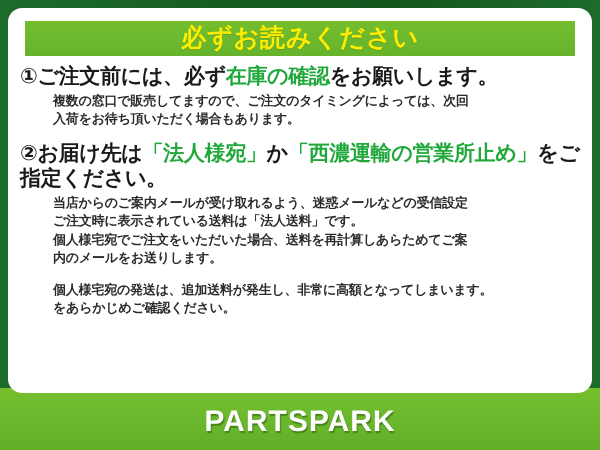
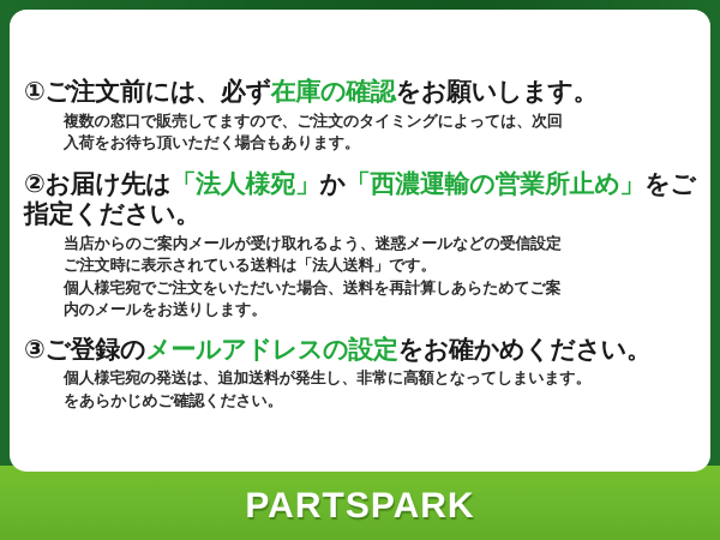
- 必ずお読みください
  ①ご注文前には、必ず在庫の確認をお願いします。
  複数の窓口で販売してますので、ご注文のタイミングによっては、次回
  入荷をお待ち頂いただく場合もあります。
  ②お届け先は「法人様宛」か「西濃運輸の営業所止め」をご指定ください。
  当店からのご案内メールが受け取れるよう、迷惑メールなどの受信設定
  ご注文時に表示されている送料は「法人送料」です。
  個人様宅宛でご注文をいただいた場合、送料を再計算しあらためてご案
  内のメールをお送りします。
+ ③ご登録のメールアドレスの設定をお確かめください。
  個人様宅宛の発送は、追加送料が発生し、非常に高額となってしまいます。
  をあらかじめご確認ください。
  PARTSPARK
